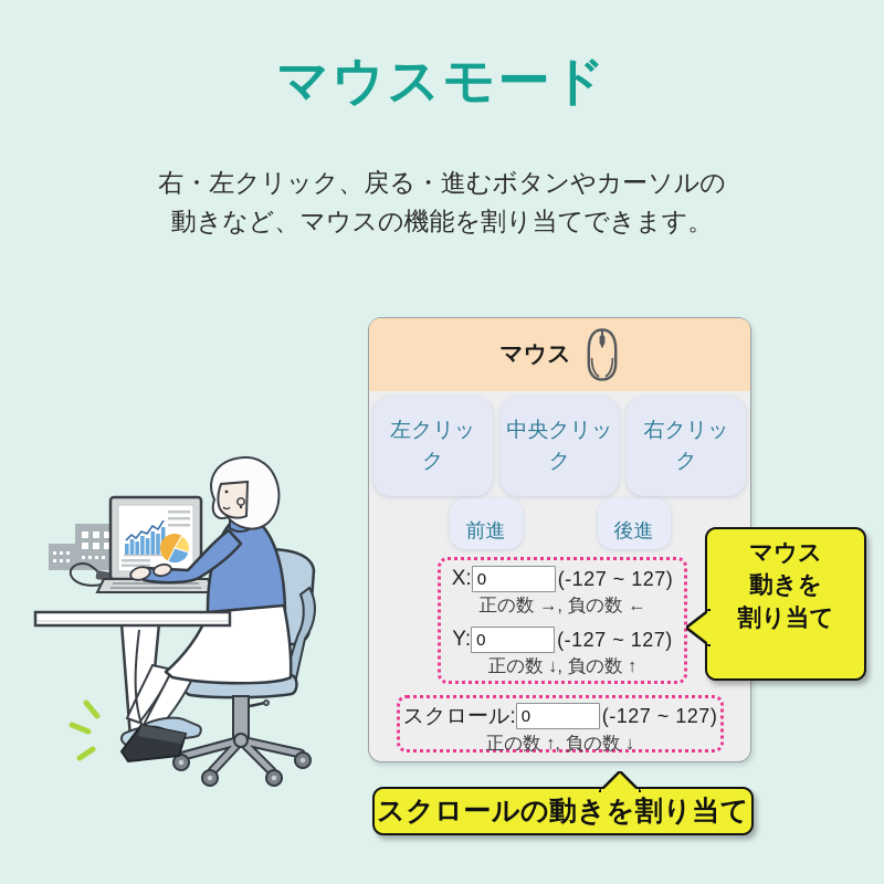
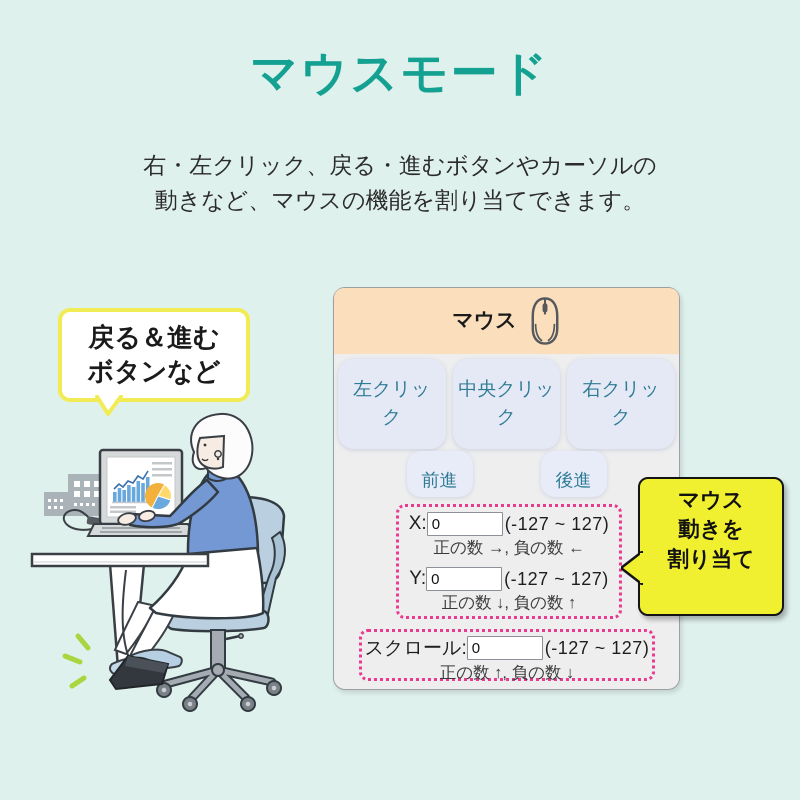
  マウスモード
  右・左クリック、戻る・進むボタンやカーソルの
  動きなど、マウスの機能を割り当てできます。
+ 戻る＆進む
+ ボタンなど
  マウス
  左クリッ
  ク
  中央クリッ
  ク
  右クリッ
  ク
  前進
  後進
  X:
  0
  (-127 ~ 127)
  正の数 →, 負の数 ←
  Y:
  0
  (-127 ~ 127)
  正の数 ↓, 負の数 ↑
  スクロール:
  0
  (-127 ~ 127)
  正の数 ↑, 負の数 ↓
  マウス
  動きを
  割り当て
- スクロールの動きを割り当て
